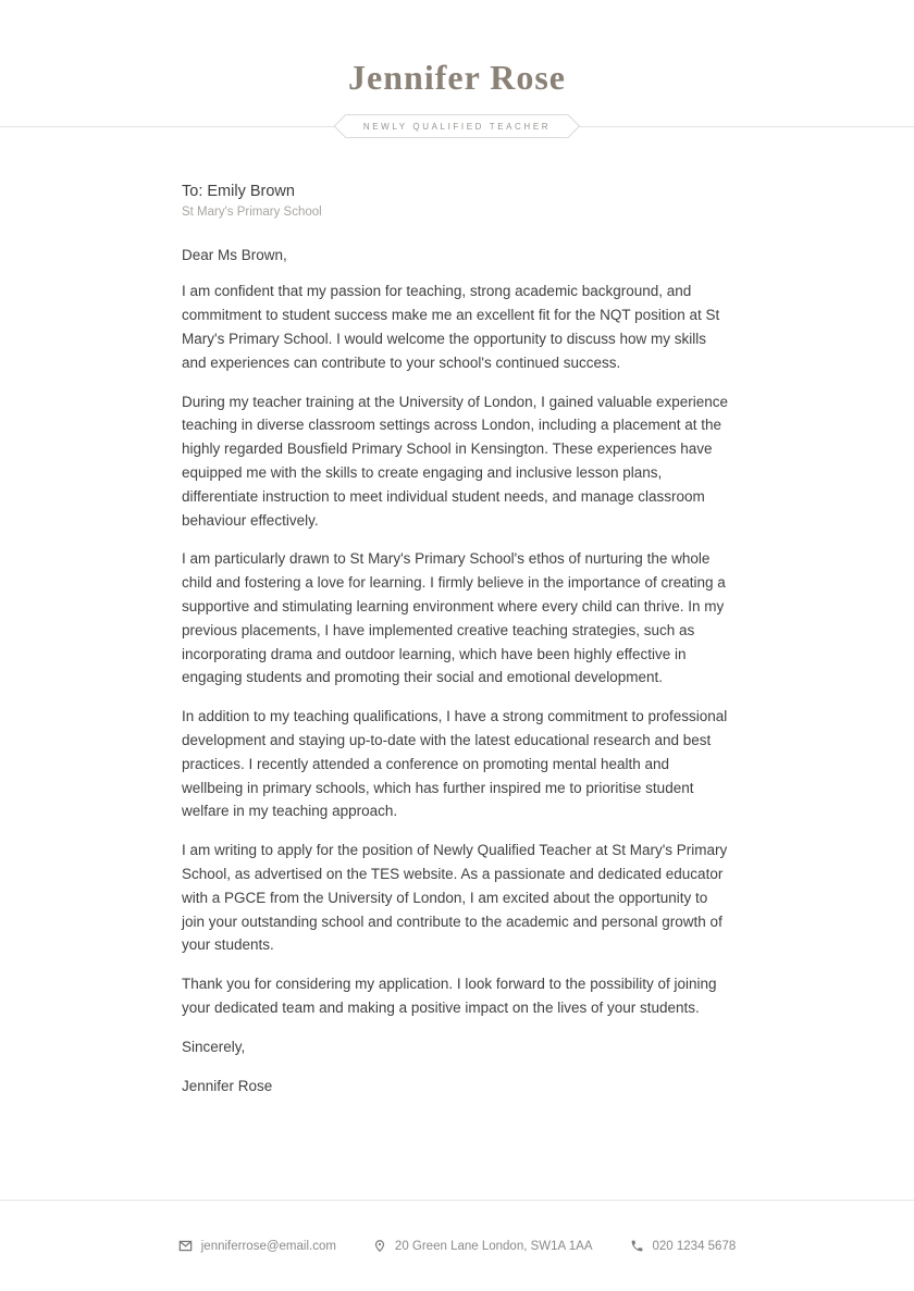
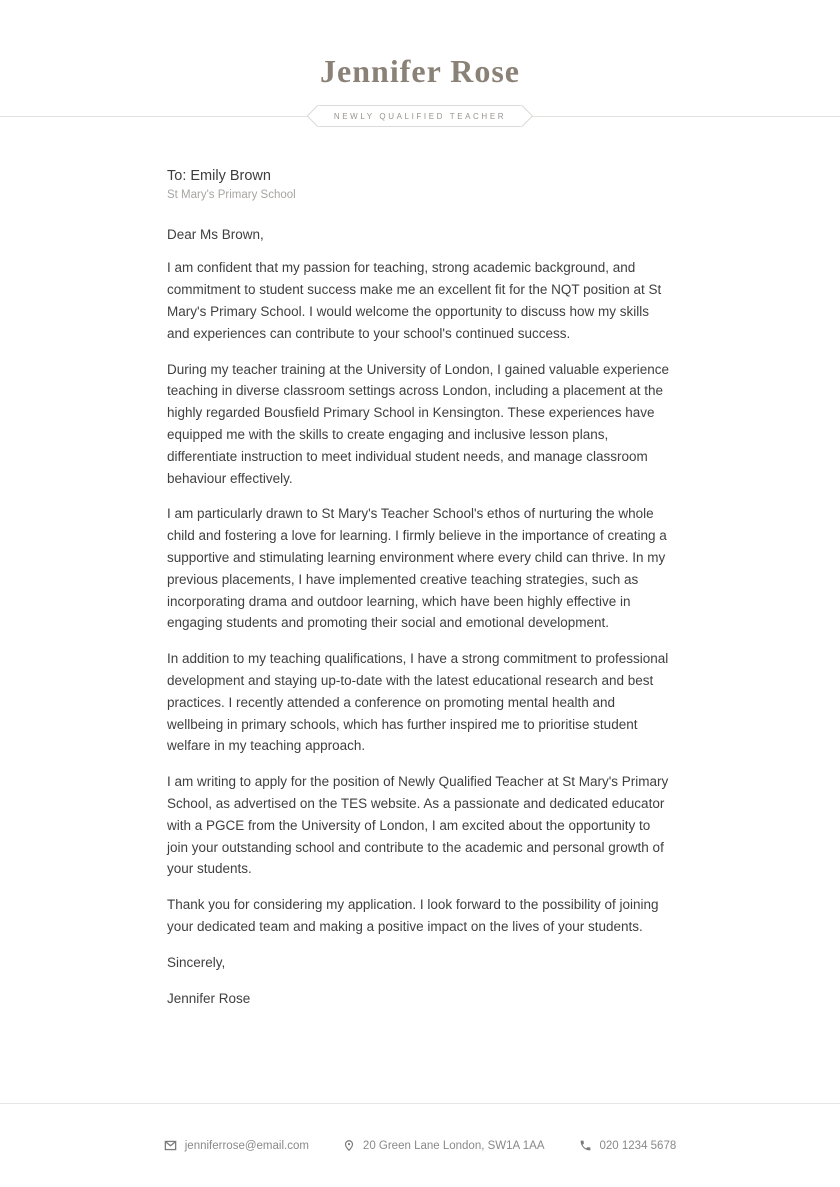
  Jennifer Rose
  NEWLY QUALIFIED TEACHER
  To: Emily Brown
  St Mary's Primary School
  Dear Ms Brown,
  I am confident that my passion for teaching, strong academic background, and commitment to student success make me an excellent fit for the NQT position at St Mary's Primary School. I would welcome the opportunity to discuss how my skills and experiences can contribute to your school's continued success.
  During my teacher training at the University of London, I gained valuable experience teaching in diverse classroom settings across London, including a placement at the highly regarded Bousfield Primary School in Kensington. These experiences have equipped me with the skills to create engaging and inclusive lesson plans, differentiate instruction to meet individual student needs, and manage classroom behaviour effectively.
- I am particularly drawn to St Mary's Primary School's ethos of nurturing the whole child and fostering a love for learning. I firmly believe in the importance of creating a supportive and stimulating learning environment where every child can thrive. In my previous placements, I have implemented creative teaching strategies, such as incorporating drama and outdoor learning, which have been highly effective in engaging students and promoting their social and emotional development.
+ I am particularly drawn to St Mary's Teacher School's ethos of nurturing the whole child and fostering a love for learning. I firmly believe in the importance of creating a supportive and stimulating learning environment where every child can thrive. In my previous placements, I have implemented creative teaching strategies, such as incorporating drama and outdoor learning, which have been highly effective in engaging students and promoting their social and emotional development.
  In addition to my teaching qualifications, I have a strong commitment to professional development and staying up-to-date with the latest educational research and best practices. I recently attended a conference on promoting mental health and wellbeing in primary schools, which has further inspired me to prioritise student welfare in my teaching approach.
  I am writing to apply for the position of Newly Qualified Teacher at St Mary's Primary School, as advertised on the TES website. As a passionate and dedicated educator with a PGCE from the University of London, I am excited about the opportunity to join your outstanding school and contribute to the academic and personal growth of your students.
  Thank you for considering my application. I look forward to the possibility of joining your dedicated team and making a positive impact on the lives of your students.
  Sincerely,
  Jennifer Rose
  jenniferrose@email.com
  20 Green Lane London, SW1A 1AA
  020 1234 5678
